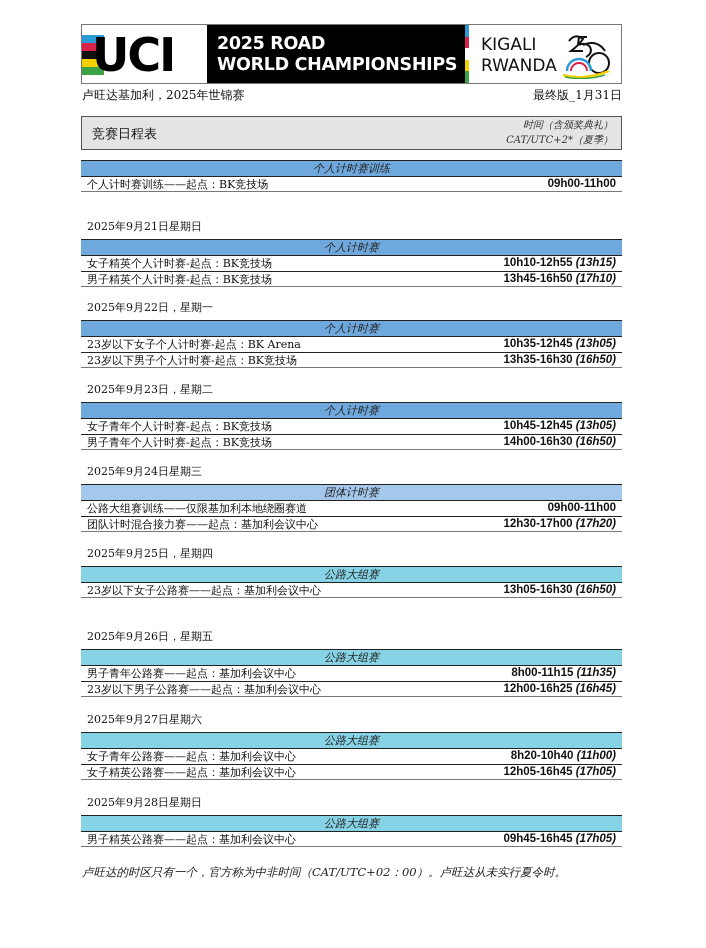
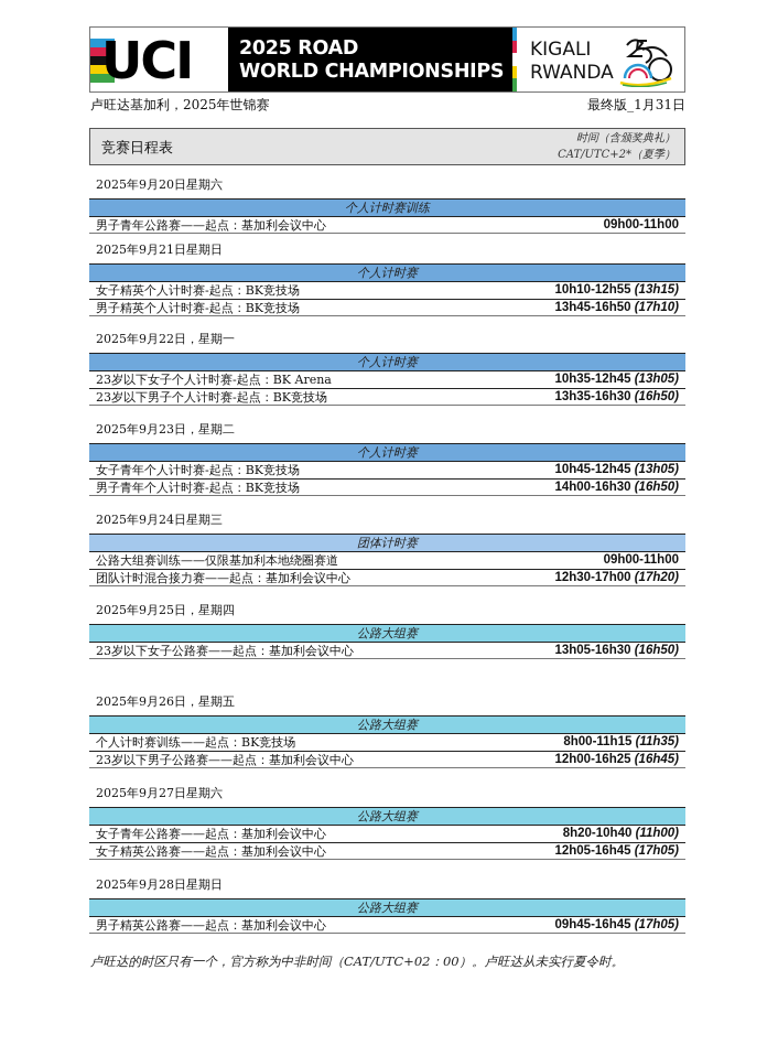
  UCI
  2025 ROAD
  WORLD CHAMPIONSHIPS
  KIGALI
  RWANDA
  卢旺达基加利，2025年世锦赛
  最终版_1月31日
  竞赛日程表
  时间（含颁奖典礼）
  CAT/UTC+2*（夏季）
+ 2025年9月20日星期六
  个人计时赛训练
- 个人计时赛训练——起点：BK竞技场
+ 男子青年公路赛——起点：基加利会议中心
  09h00-11h00
  2025年9月21日星期日
  个人计时赛
  女子精英个人计时赛-起点：BK竞技场
  10h10-12h55 (13h15)
  男子精英个人计时赛-起点：BK竞技场
  13h45-16h50 (17h10)
  2025年9月22日，星期一
  个人计时赛
  23岁以下女子个人计时赛-起点：BK Arena
  10h35-12h45 (13h05)
  23岁以下男子个人计时赛-起点：BK竞技场
  13h35-16h30 (16h50)
  2025年9月23日，星期二
  个人计时赛
  女子青年个人计时赛-起点：BK竞技场
  10h45-12h45 (13h05)
  男子青年个人计时赛-起点：BK竞技场
  14h00-16h30 (16h50)
  2025年9月24日星期三
  团体计时赛
  公路大组赛训练——仅限基加利本地绕圈赛道
  09h00-11h00
  团队计时混合接力赛——起点：基加利会议中心
  12h30-17h00 (17h20)
  2025年9月25日，星期四
  公路大组赛
  23岁以下女子公路赛——起点：基加利会议中心
  13h05-16h30 (16h50)
  2025年9月26日，星期五
  公路大组赛
- 男子青年公路赛——起点：基加利会议中心
+ 个人计时赛训练——起点：BK竞技场
  8h00-11h15 (11h35)
  23岁以下男子公路赛——起点：基加利会议中心
  12h00-16h25 (16h45)
  2025年9月27日星期六
  公路大组赛
  女子青年公路赛——起点：基加利会议中心
  8h20-10h40 (11h00)
  女子精英公路赛——起点：基加利会议中心
  12h05-16h45 (17h05)
  2025年9月28日星期日
  公路大组赛
  男子精英公路赛——起点：基加利会议中心
  09h45-16h45 (17h05)
  卢旺达的时区只有一个，官方称为中非时间（CAT/UTC+02：00）。卢旺达从未实行夏令时。
